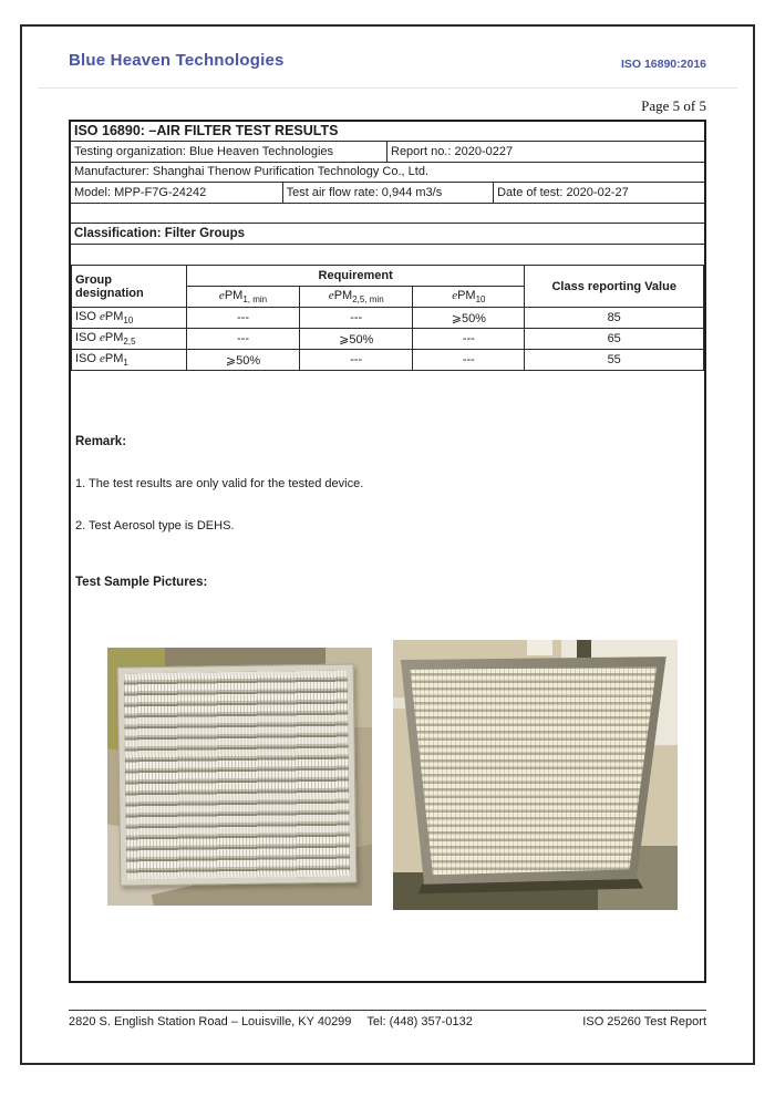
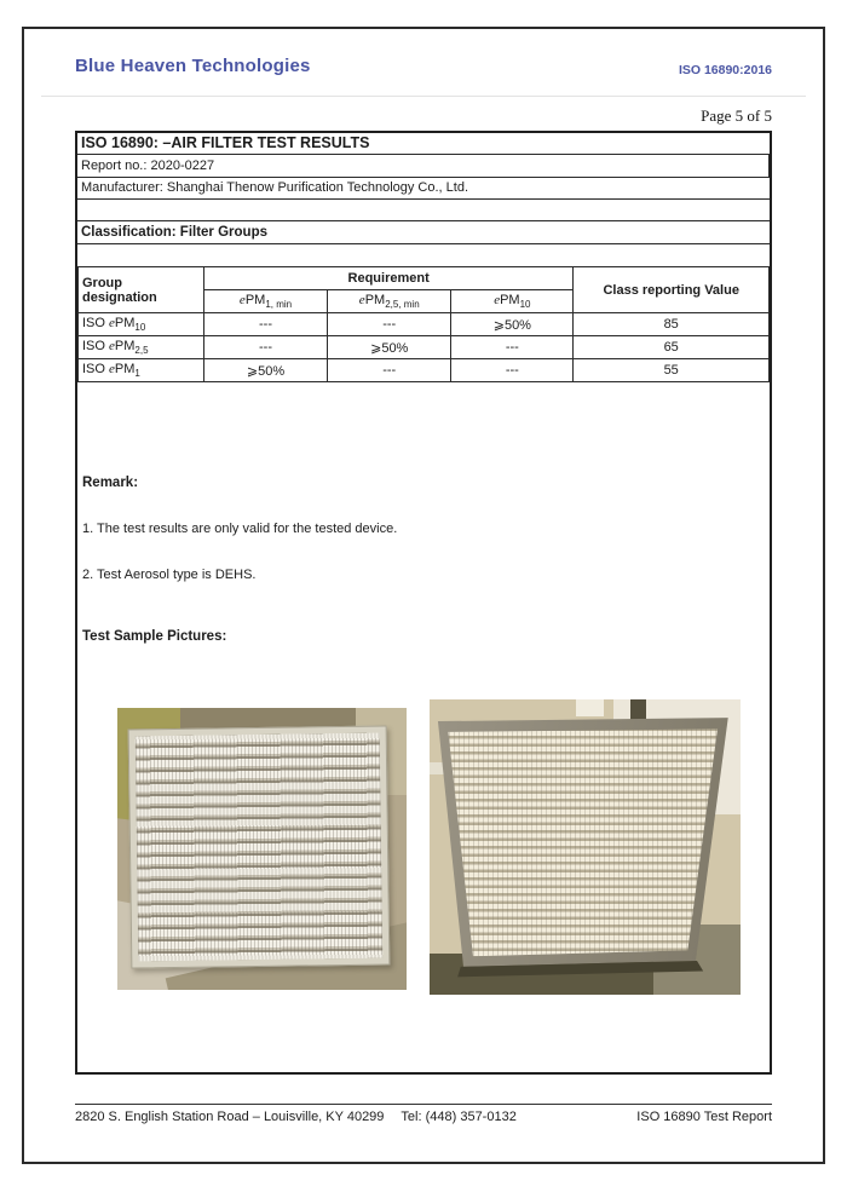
  Blue Heaven Technologies
  ISO 16890:2016
  Page 5 of 5
  ISO 16890: –AIR FILTER TEST RESULTS
- Testing organization: Blue Heaven Technologies
  Report no.: 2020-0227
  Manufacturer: Shanghai Thenow Purification Technology Co., Ltd.
- Model: MPP-F7G-24242
- Test air flow rate: 0,944 m3/s
- Date of test: 2020-02-27
  Classification: Filter Groups
  Group designation	Requirement	Class reporting Value
  ePM1, min	ePM2,5, min	ePM10
  ISO ePM10	---	---	⩾50%	85
  ISO ePM2,5	---	⩾50%	---	65
  ISO ePM1	⩾50%	---	---	55
  Remark:
  1. The test results are only valid for the tested device.
  2. Test Aerosol type is DEHS.
  Test Sample Pictures:
  2820 S. English Station Road – Louisville, KY 40299 Tel: (448) 357-0132
- ISO 25260 Test Report
+ ISO 16890 Test Report
